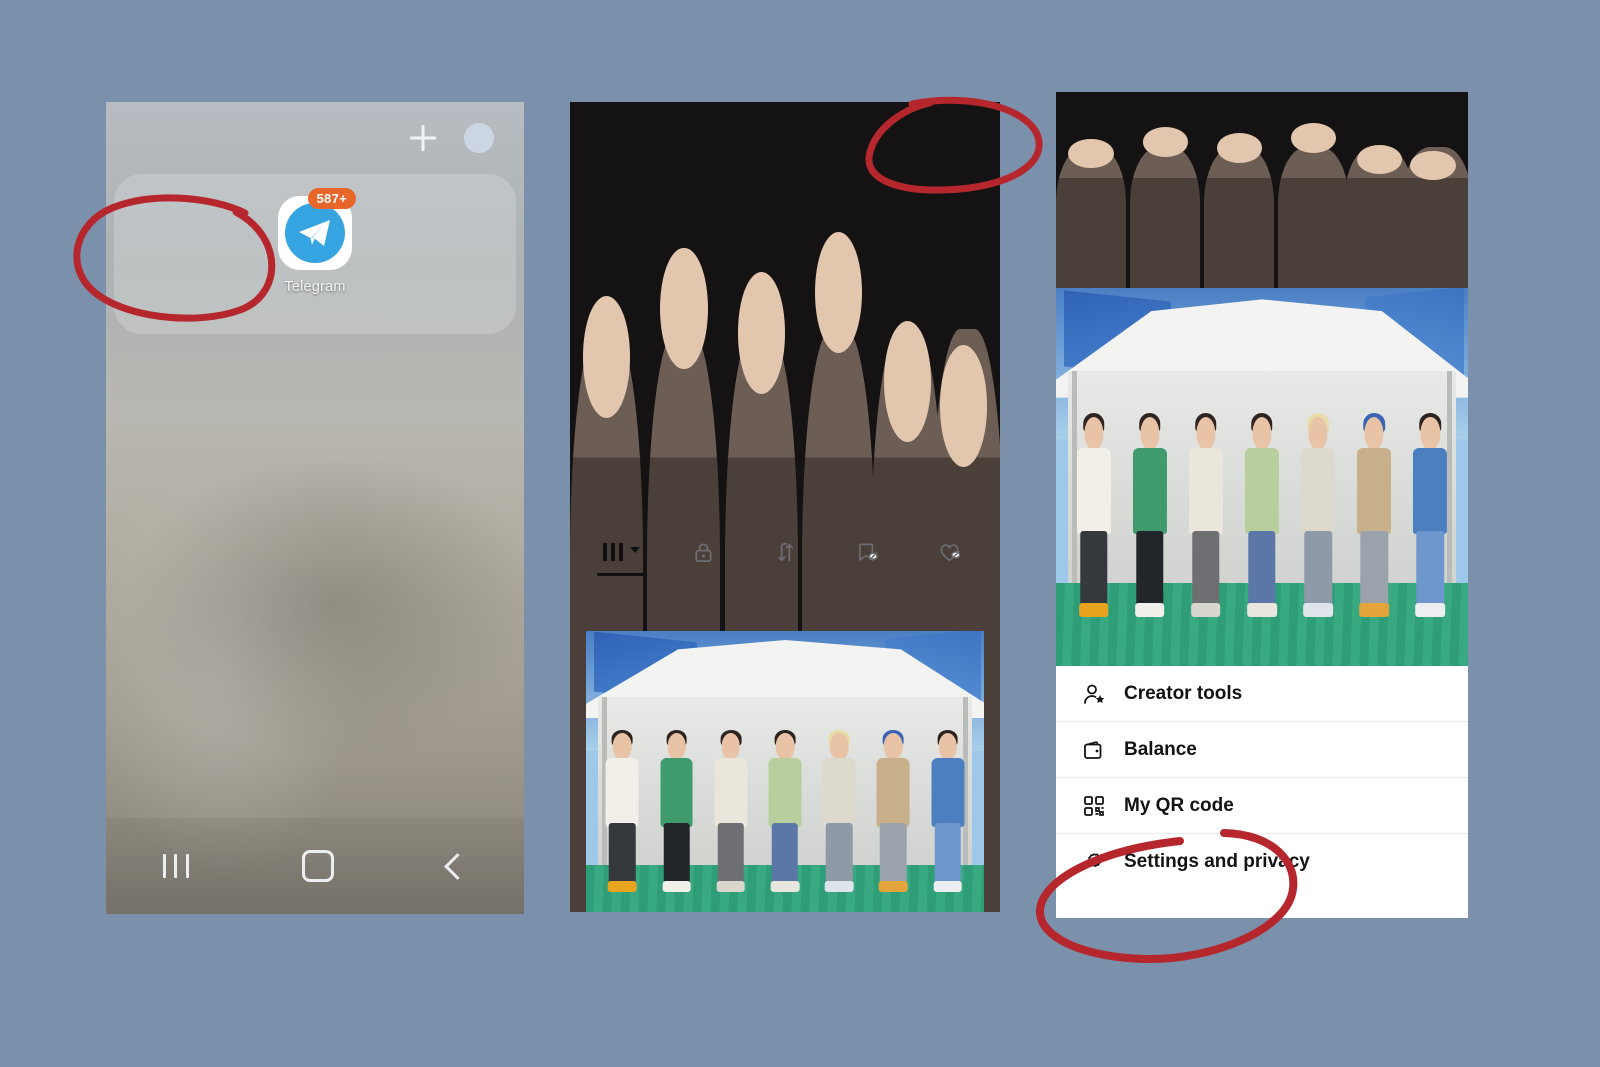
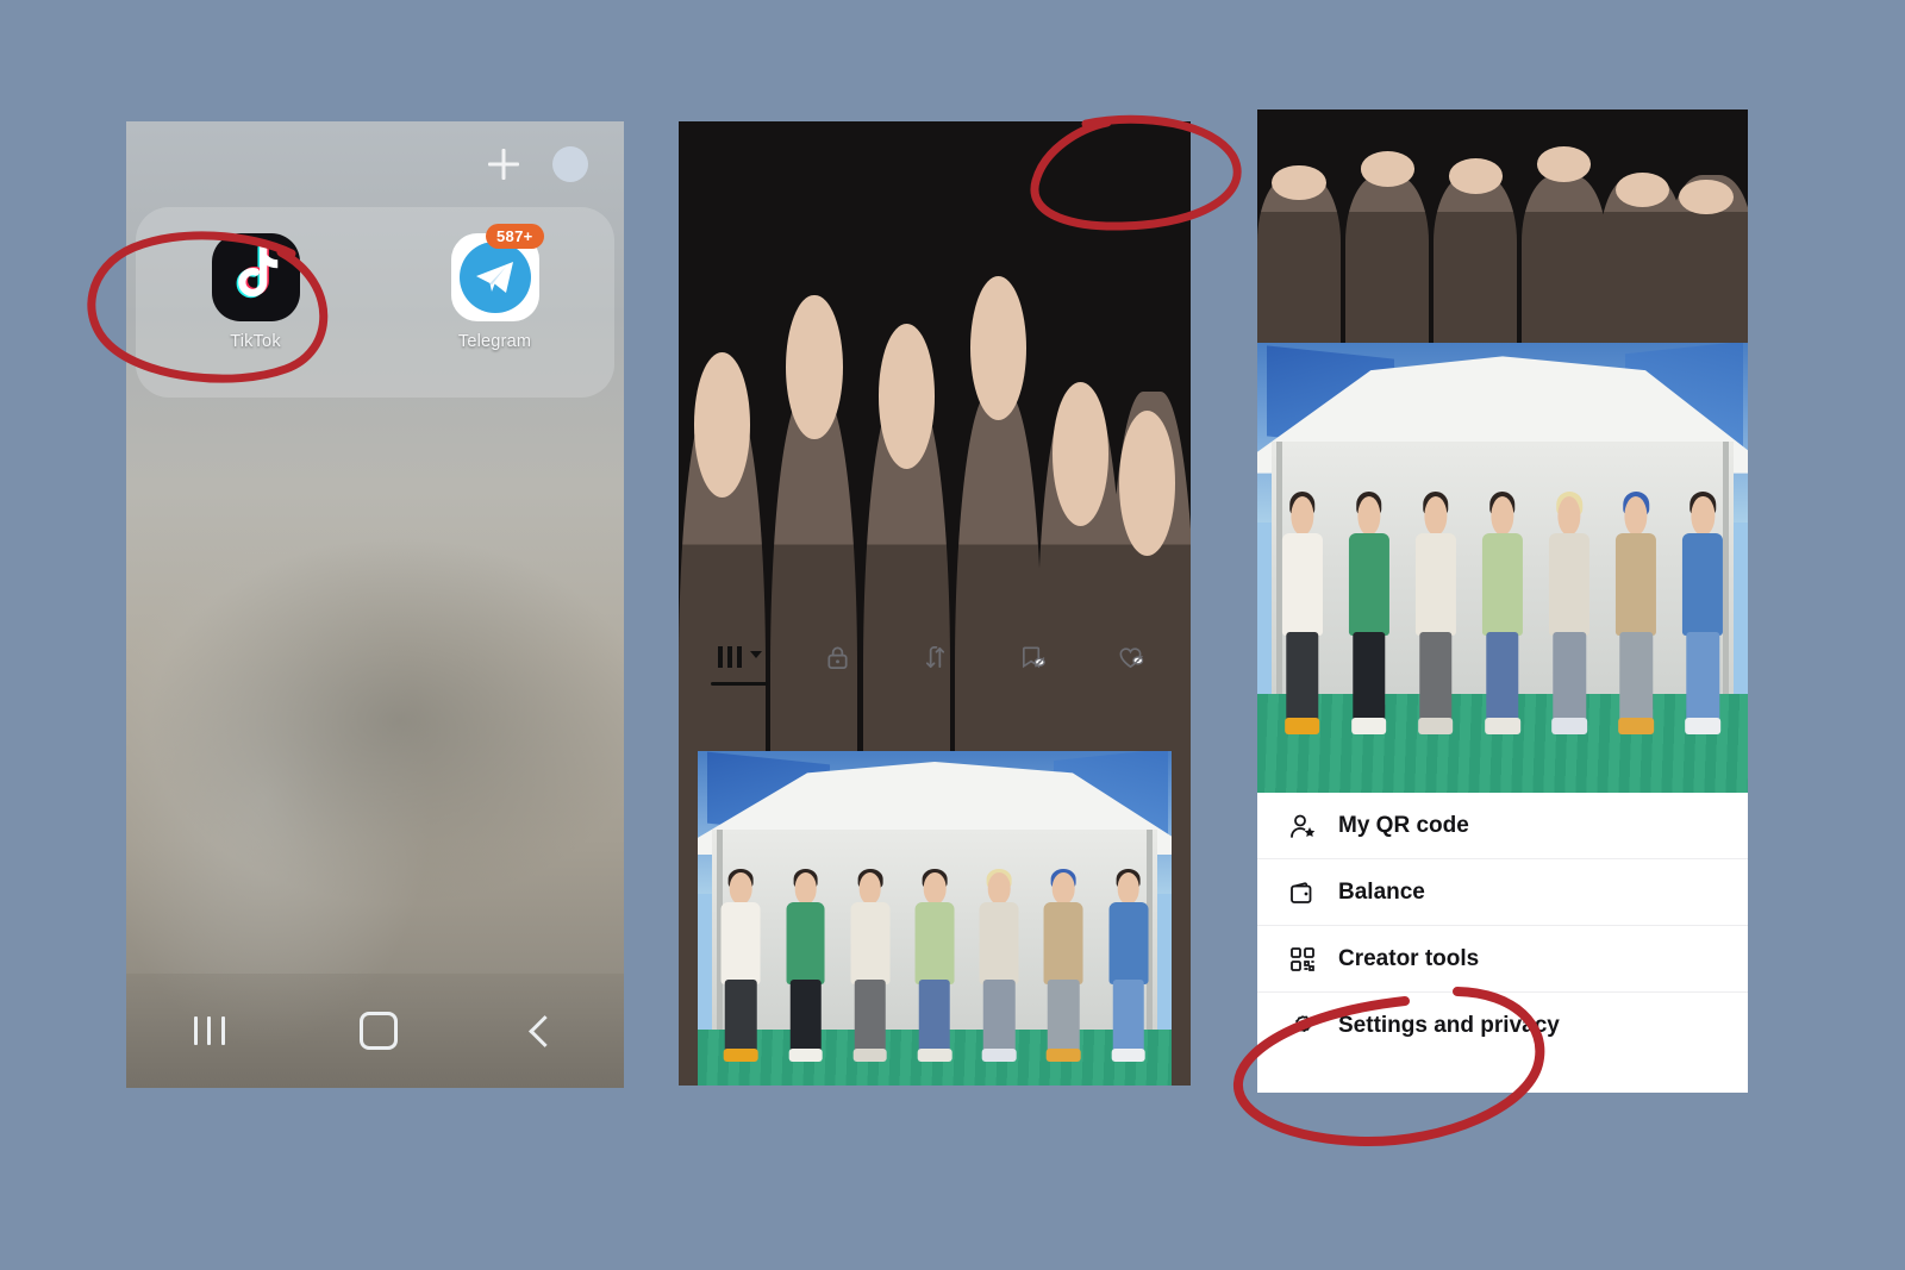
+ TikTok
  587+
  Telegram
- Creator tools
+ My QR code
  Balance
- My QR code
+ Creator tools
  Settings and privcy
